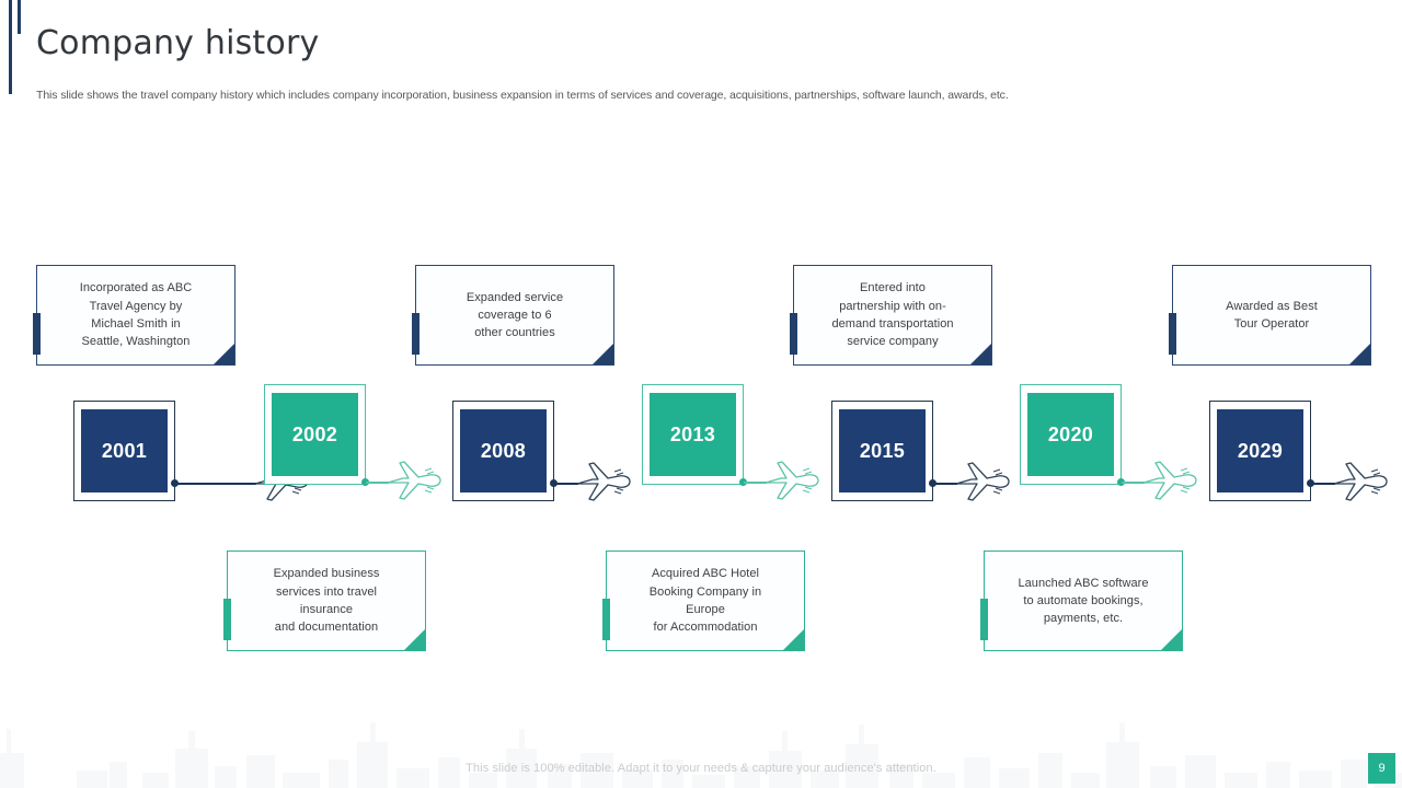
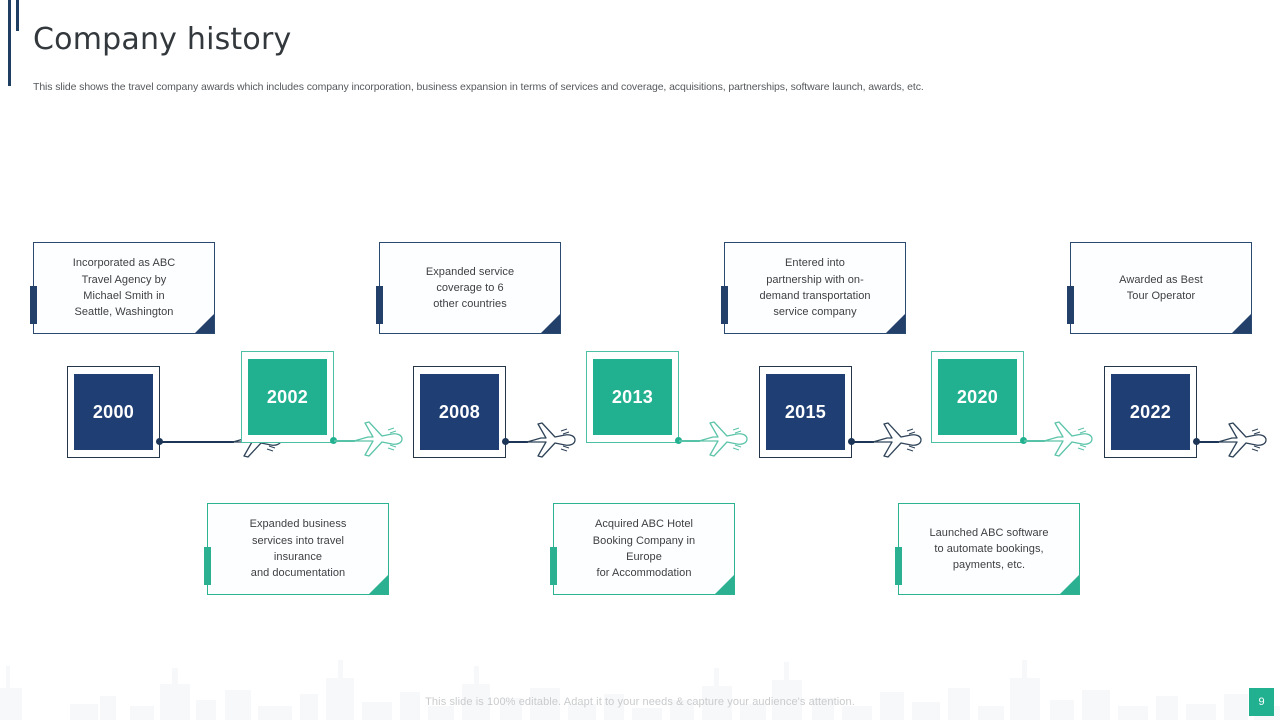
  Company history
- This slide shows the travel company history which includes company incorporation, business expansion in terms of services and coverage, acquisitions, partnerships, software launch, awards, etc.
+ This slide shows the travel company awards which includes company incorporation, business expansion in terms of services and coverage, acquisitions, partnerships, software launch, awards, etc.
  Incorporated as ABC
  Travel Agency by
  Michael Smith in
  Seattle, Washington
  Expanded service
  coverage to 6
  other countries
  Entered into
  partnership with on-
  demand transportation
  service company
  Awarded as Best
  Tour Operator
  Expanded business
  services into travel
  insurance
  and documentation
  Acquired ABC Hotel
  Booking Company in
  Europe
  for Accommodation
  Launched ABC software
  to automate bookings,
  payments, etc.
- 2001
+ 2000
  2002
  2008
  2013
  2015
  2020
- 2029
+ 2022
  This slide is 100% editable. Adapt it to your needs & capture your audience's attention.
  9
